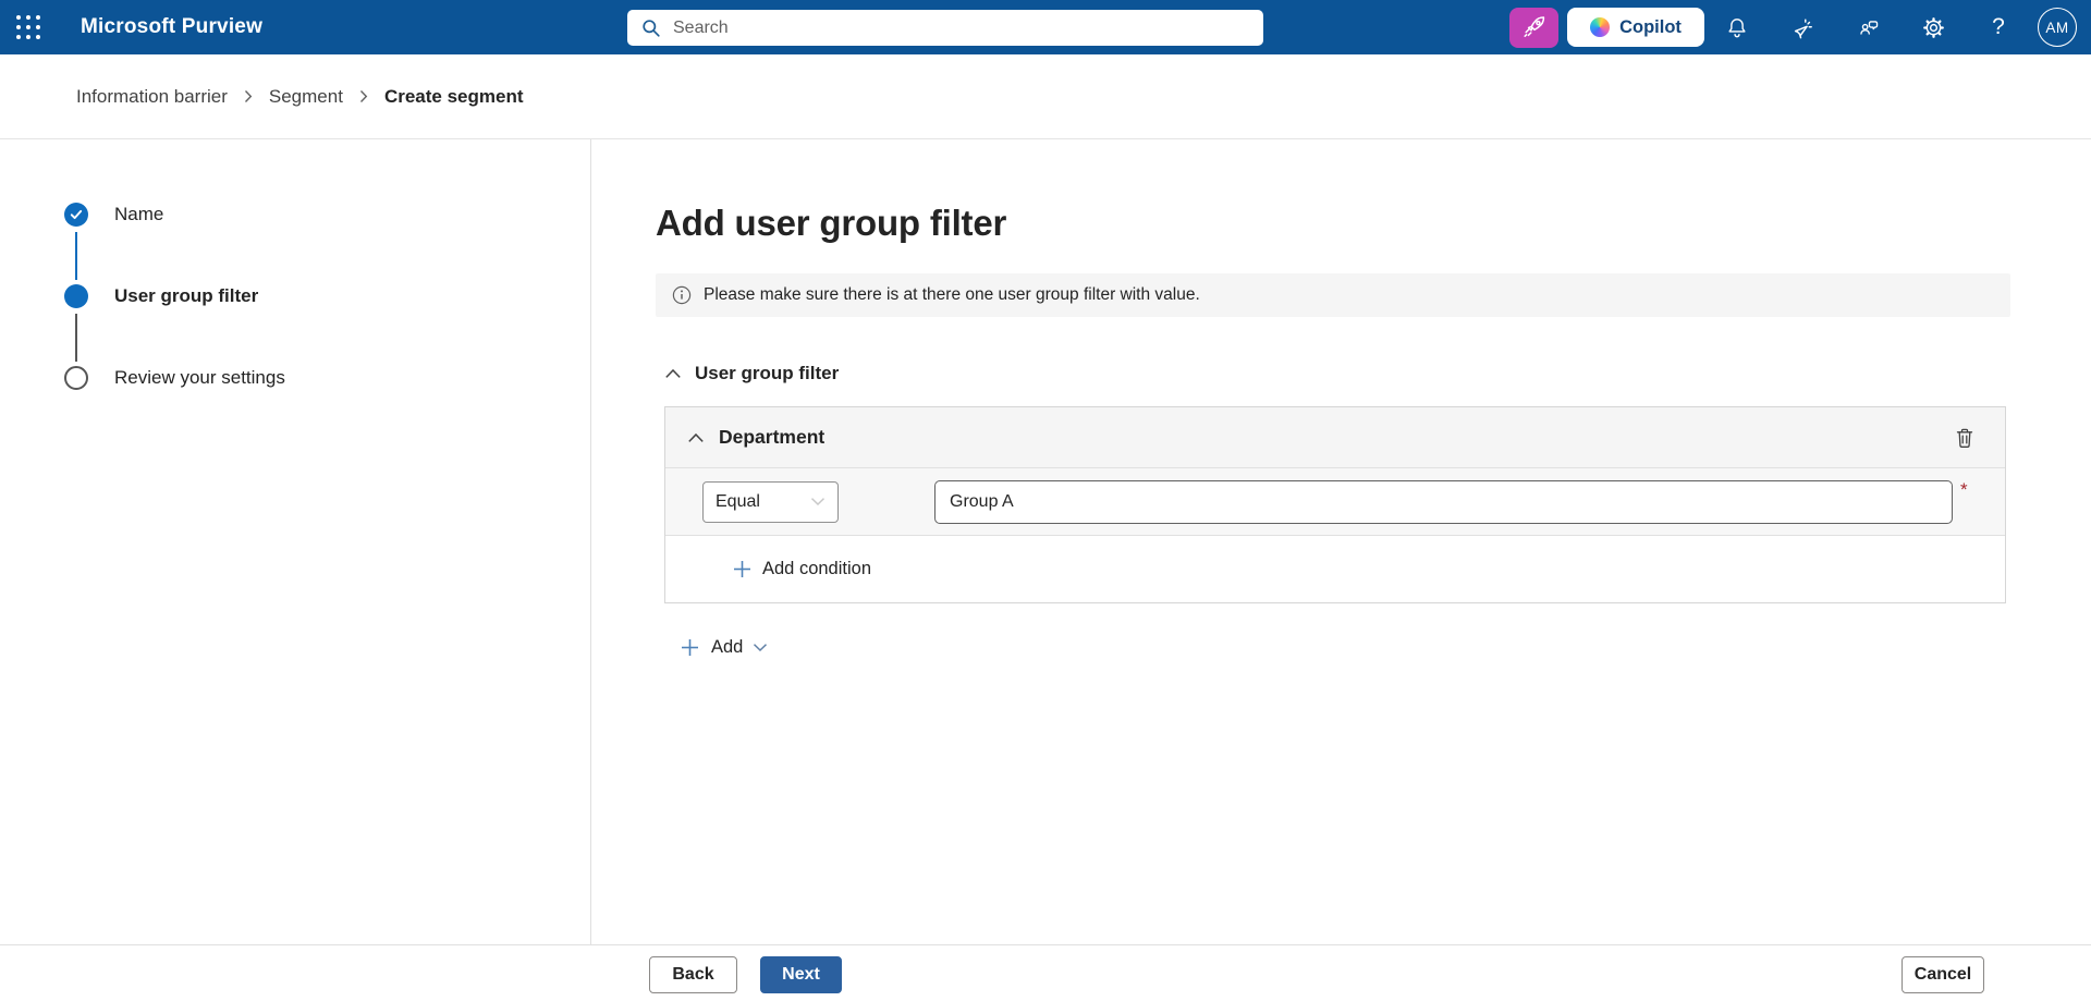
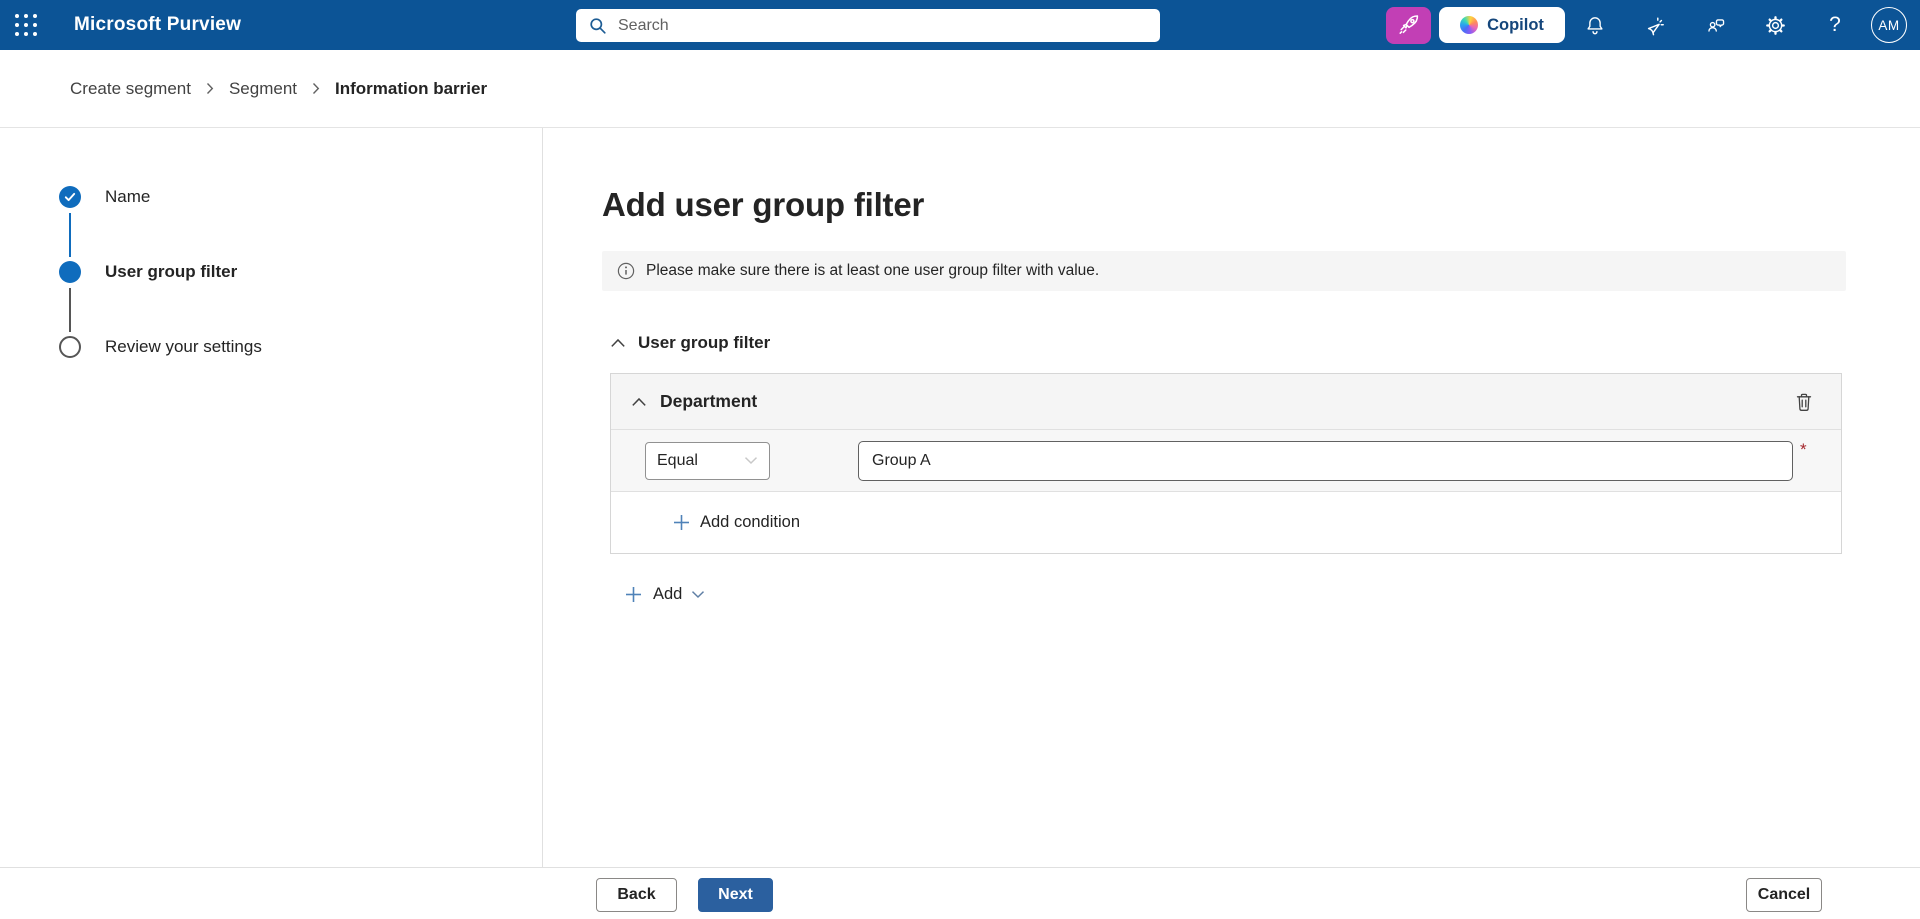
  Microsoft Purview
  Search
  Copilot
  ?
  AM
- Information barrier
+ Create segment
  Segment
- Create segment
+ Information barrier
  Name
  User group filter
  Review your settings
  Add user group filter
- Please make sure there is at there one user group filter with value.
+ Please make sure there is at least one user group filter with value.
  User group filter
  Department
  Equal
  Group A
  *
  Add condition
  Add
  Back
  Next
  Cancel
